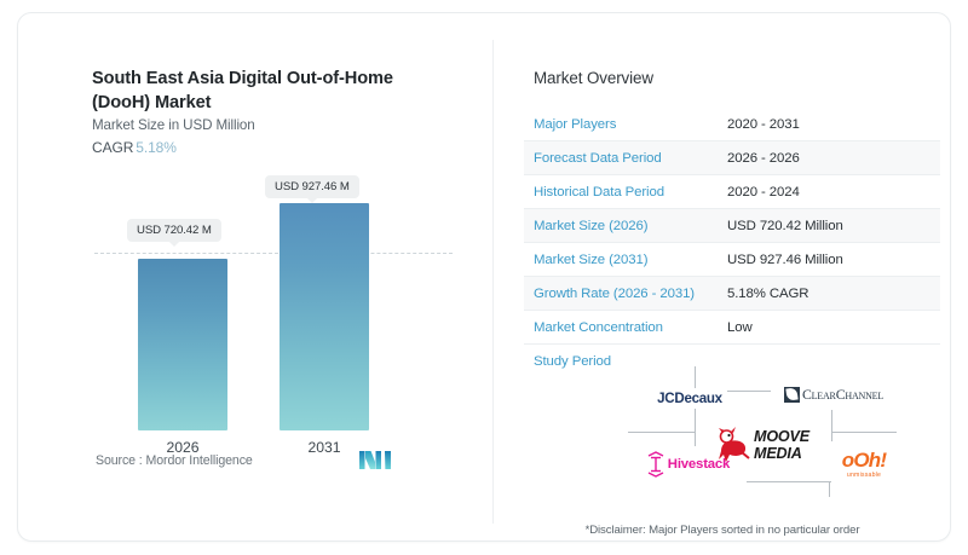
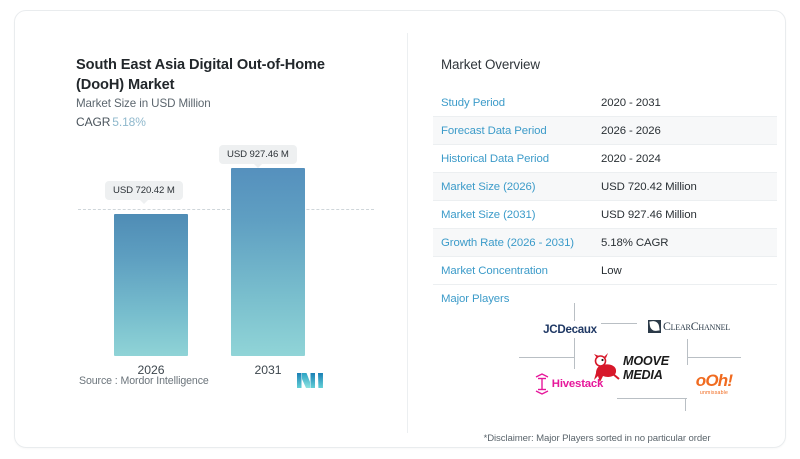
  South East Asia Digital Out-of-Home (DooH) Market
  Market Size in USD Million
  CAGR 5.18%
  USD 720.42 M
  USD 927.46 M
  2026
  2031
  Source : Mordor Intelligence
  Market Overview
- Major Players	2020 - 2031
+ Study Period	2020 - 2031
  Forecast Data Period	2026 - 2026
  Historical Data Period	2020 - 2024
  Market Size (2026)	USD 720.42 Million
  Market Size (2031)	USD 927.46 Million
  Growth Rate (2026 - 2031)	5.18% CAGR
  Market Concentration	Low
- Study Period
+ Major Players
  JCDecaux
  ClearChannel
  Hivestack
  MOOVE
  MEDIA
  oOh!
  *Disclaimer: Major Players sorted in no particular order
